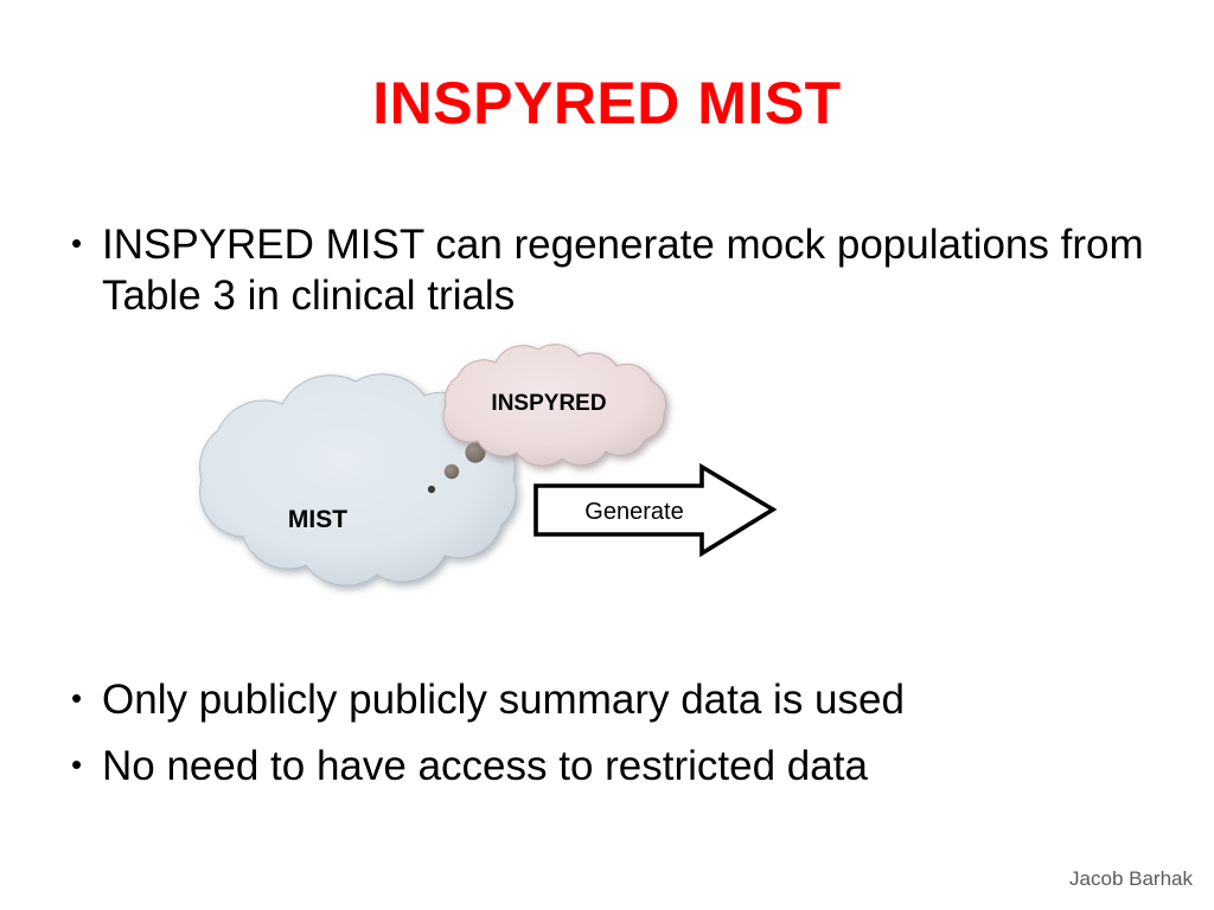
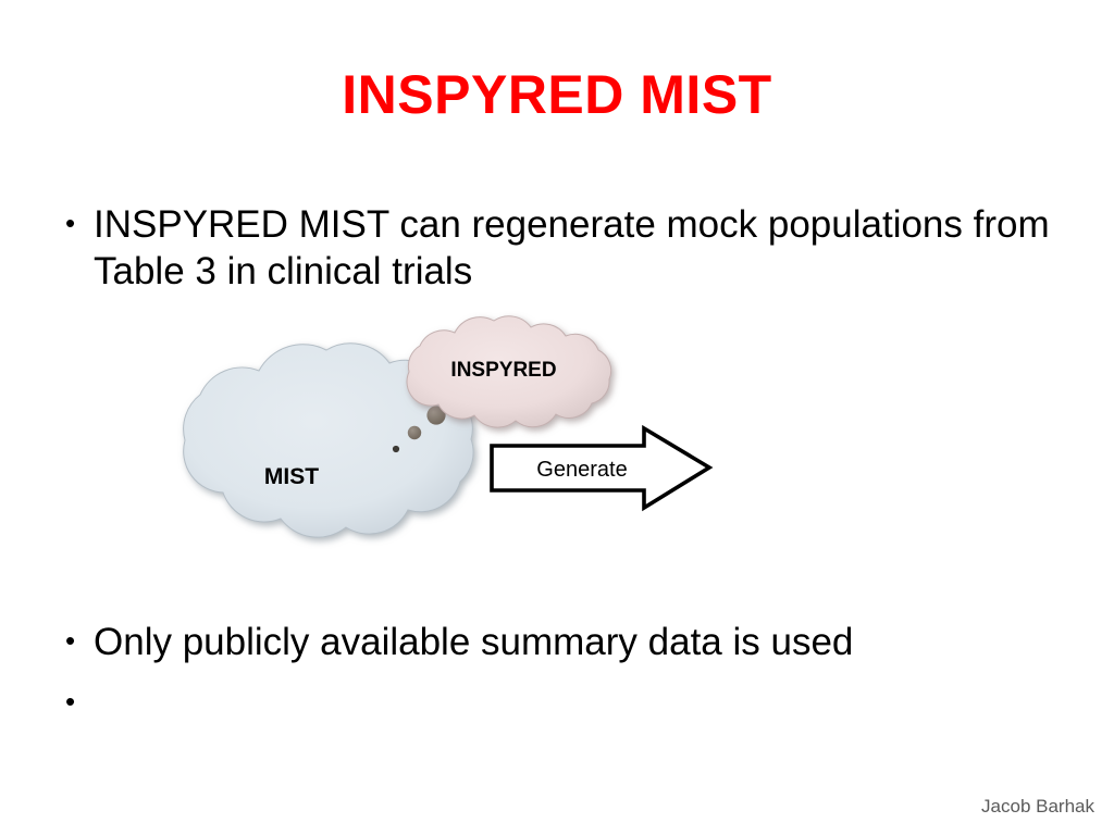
  INSPYRED MIST
  •
  INSPYRED MIST can regenerate mock populations from Table 3 in clinical trials
  MIST
  INSPYRED
  Generate
  •
- Only publicly publicly summary data is used
+ Only publicly available summary data is used
  •
- No need to have access to restricted data
  Jacob Barhak
